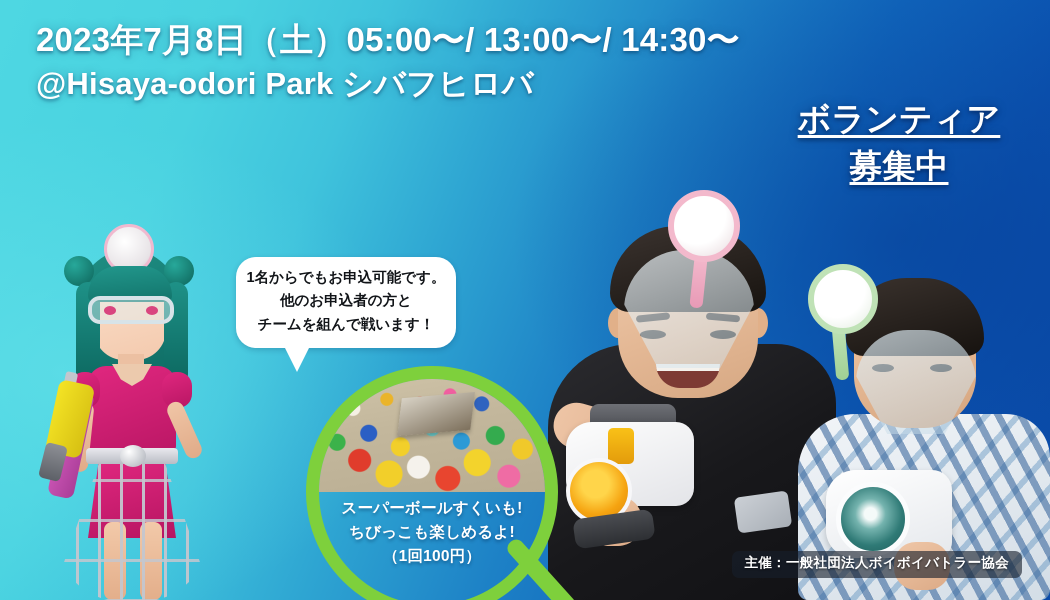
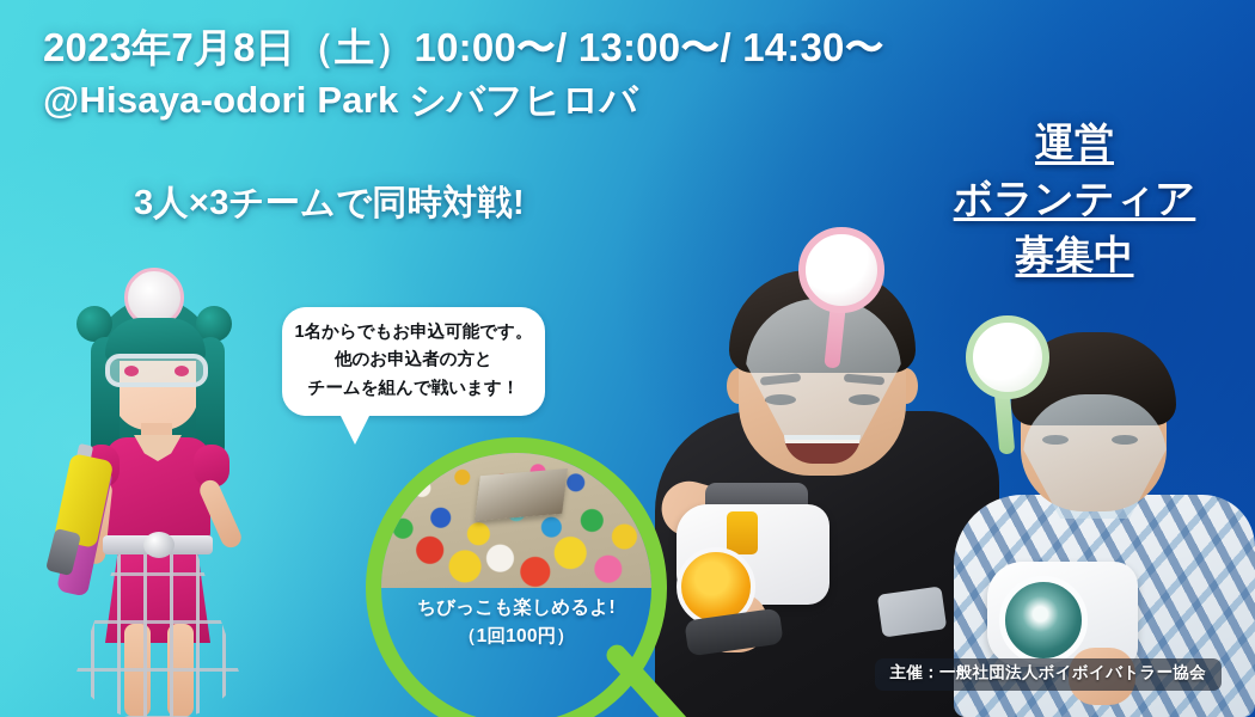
- 2023年7月8日（土）05:00〜/ 13:00〜/ 14:30〜
+ 2023年7月8日（土）10:00〜/ 13:00〜/ 14:30〜
  @Hisaya-odori Park シバフヒロバ
+ 3人×3チームで同時対戦!
+ 運営
  ボランティア
  募集中
  1名からでもお申込可能です。
  他のお申込者の方と
  チームを組んで戦います！
- スーパーボールすくいも!
  ちびっこも楽しめるよ!
  （1回100円）
  主催：一般社団法人ボイボイバトラー協会
